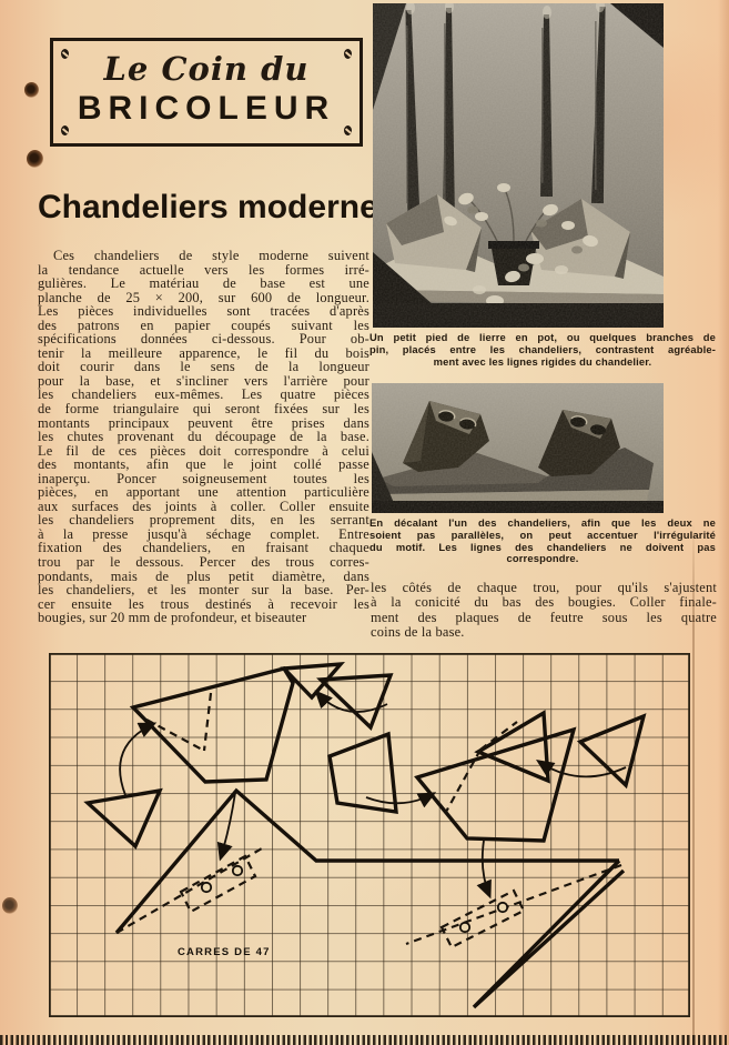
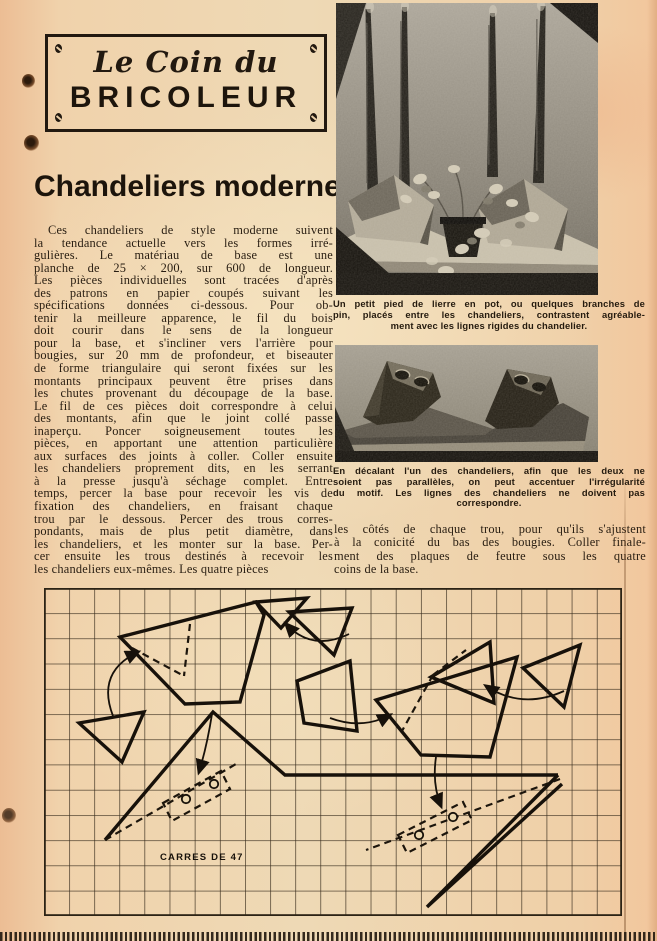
  Le Coin du
  BRICOLEUR
  Chandeliers moderne
  Ces chandeliers de style moderne suivent
  la tendance actuelle vers les formes irré-
  gulières. Le matériau de base est une
  planche de 25 × 200, sur 600 de longueur.
  Les pièces individuelles sont tracées d'après
  des patrons en papier coupés suivant les
  spécifications données ci-dessous. Pour ob-
  tenir la meilleure apparence, le fil du bois
  doit courir dans le sens de la longueur
  pour la base, et s'incliner vers l'arrière pour
- les chandeliers eux-mêmes. Les quatre pièces
+ bougies, sur 20 mm de profondeur, et biseauter
  de forme triangulaire qui seront fixées sur les
  montants principaux peuvent être prises dans
  les chutes provenant du découpage de la base.
  Le fil de ces pièces doit correspondre à celui
  des montants, afin que le joint collé passe
  inaperçu. Poncer soigneusement toutes les
  pièces, en apportant une attention particulière
  aux surfaces des joints à coller. Coller ensuite
  les chandeliers proprement dits, en les serrant
  à la presse jusqu'à séchage complet. Entre
+ temps, percer la base pour recevoir les vis de
  fixation des chandeliers, en fraisant chaque
  trou par le dessous. Percer des trous corres-
  pondants, mais de plus petit diamètre, dans
  les chandeliers, et les monter sur la base. Per-
  cer ensuite les trous destinés à recevoir les
- bougies, sur 20 mm de profondeur, et biseauter
+ les chandeliers eux-mêmes. Les quatre pièces
  Un petit pied de lierre en pot, ou quelques branches de
  pin, placés entre les chandeliers, contrastent agréable-
  ment avec les lignes rigides du chandelier.
  En décalant l'un des chandeliers, afin que les deux ne
  soient pas parallèles, on peut accentuer l'irréguarité
  du motif. Les lignes des chandeliers ne doivent pas
  correspondre.
  les côtés de chaque trou, pour qu'ils s'ajutent
  à la conicité du bas des bougies. Coller fiale-
  ment des plaques de feutre sous les qatre
  coins de la base.
  CARRES DE 47
